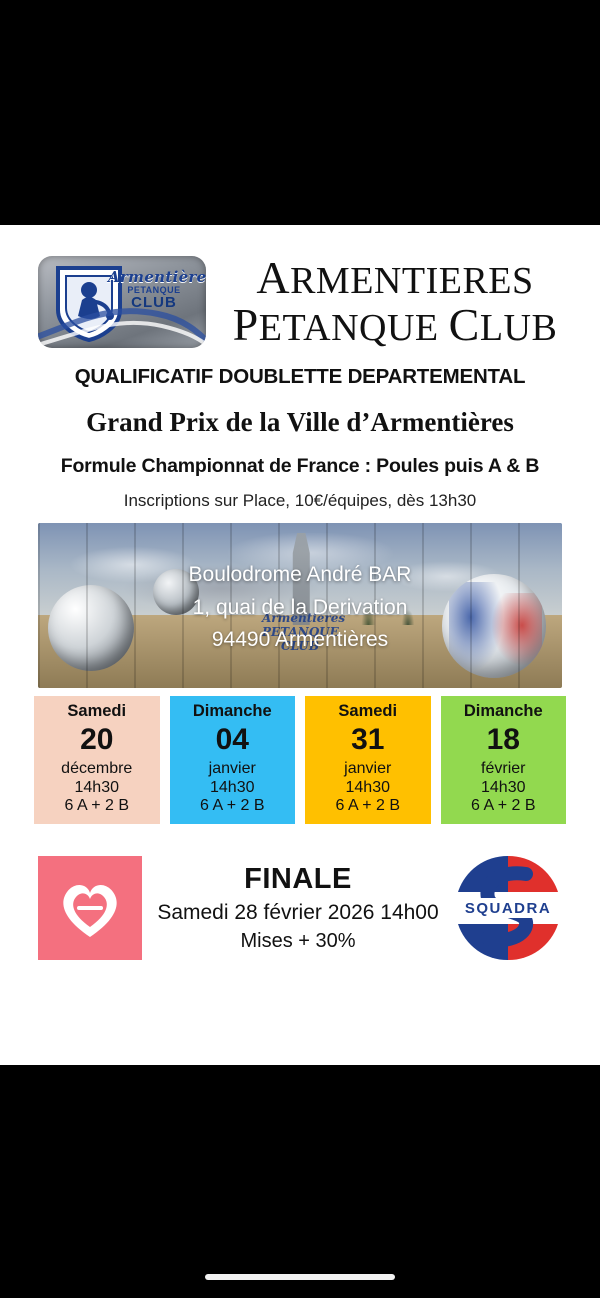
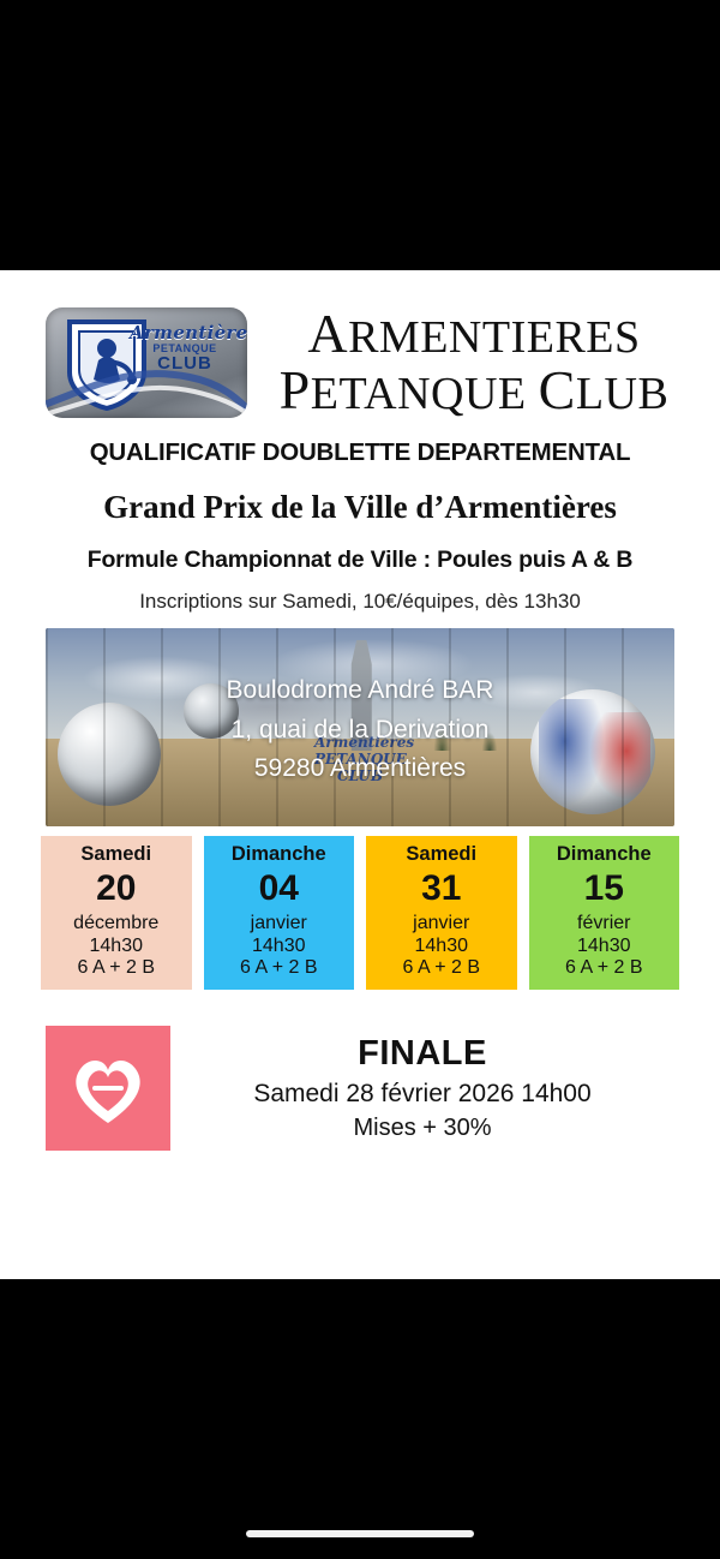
  Armentière
  PETANQUE
  CLUB
  ARMENTIERES
  PETANQUE CLUB
  QUALIFICATIF DOUBLETTE DEPARTEMENTAL
  Grand Prix de la Ville d’Armentières
- Formule Championnat de France : Poules puis A & B
+ Formule Championnat de Ville : Poules puis A & B
- Inscriptions sur Place, 10€/équipes, dès 13h30
+ Inscriptions sur Samedi, 10€/équipes, dès 13h30
  Boulodrome André BAR
  1, quai de la Derivation
- 94490 Armentières
+ 59280 Armentières
  Samedi
  20
  décembre
  14h30
  6 A + 2 B
  Dimanche
  04
  janvier
  14h30
  6 A + 2 B
  Samedi
  31
  janvier
  14h30
  6 A + 2 B
  Dimanche
- 18
+ 15
  février
  14h30
  6 A + 2 B
  FINALE
  Samedi 28 février 2026 14h00
  Mises + 30%
- SQUADRA
